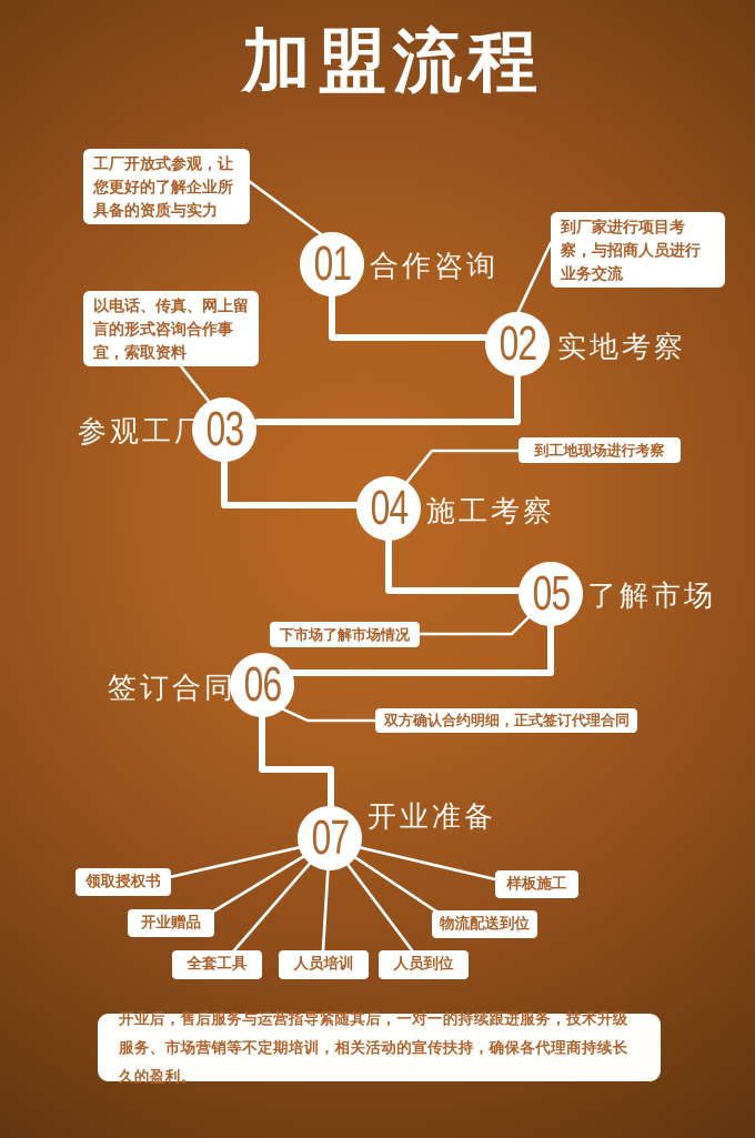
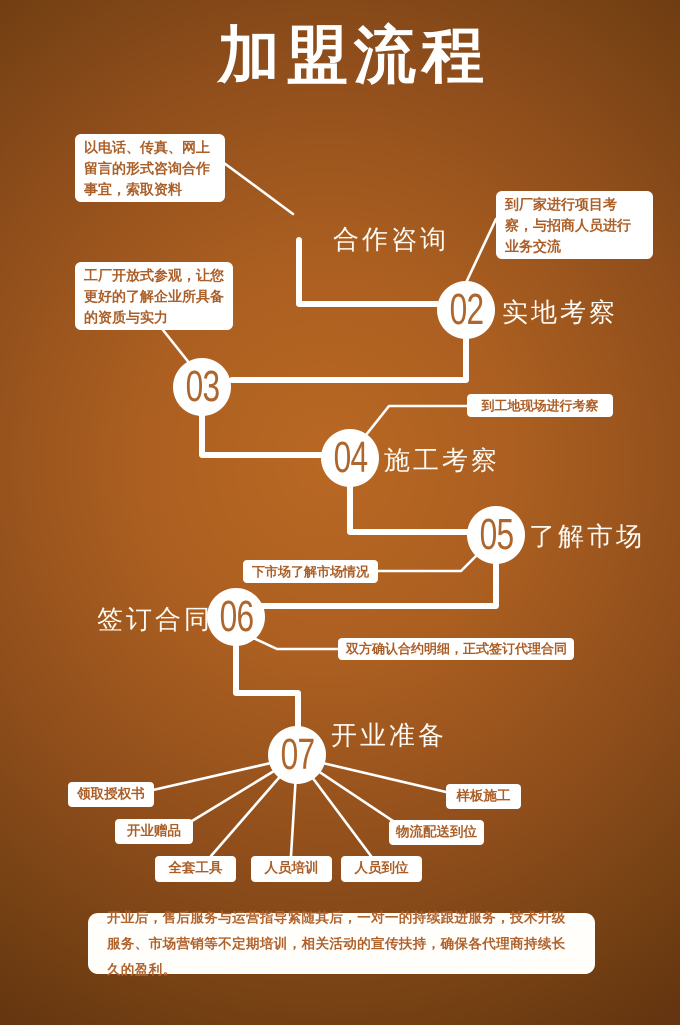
  加盟流程
- 01
  02
  03
  04
  05
  06
  07
  合作咨询
  实地考察
- 参观工厂
  施工考察
  了解市场
  签订合同
  开业准备
- 工厂开放式参观，让您更好的了解企业所具备的资质与实力
+ 以电话、传真、网上留言的形式咨询合作事宜，索取资料
  到厂家进行项目考察，与招商人员进行业务交流
- 以电话、传真、网上留言的形式咨询合作事宜，索取资料
+ 工厂开放式参观，让您更好的了解企业所具备的资质与实力
  到工地现场进行考察
  下市场了解市场情况
  双方确认合约明细，正式签订代理合同
  领取授权书
  开业赠品
  全套工具
  人员培训
  人员到位
  物流配送到位
  样板施工
  开业后，售后服务与运营指导紧随其后，一对一的持续跟进服务，技术升级服务、市场营销等不定期培训，相关活动的宣传扶持，确保各代理商持续长久的盈利。
